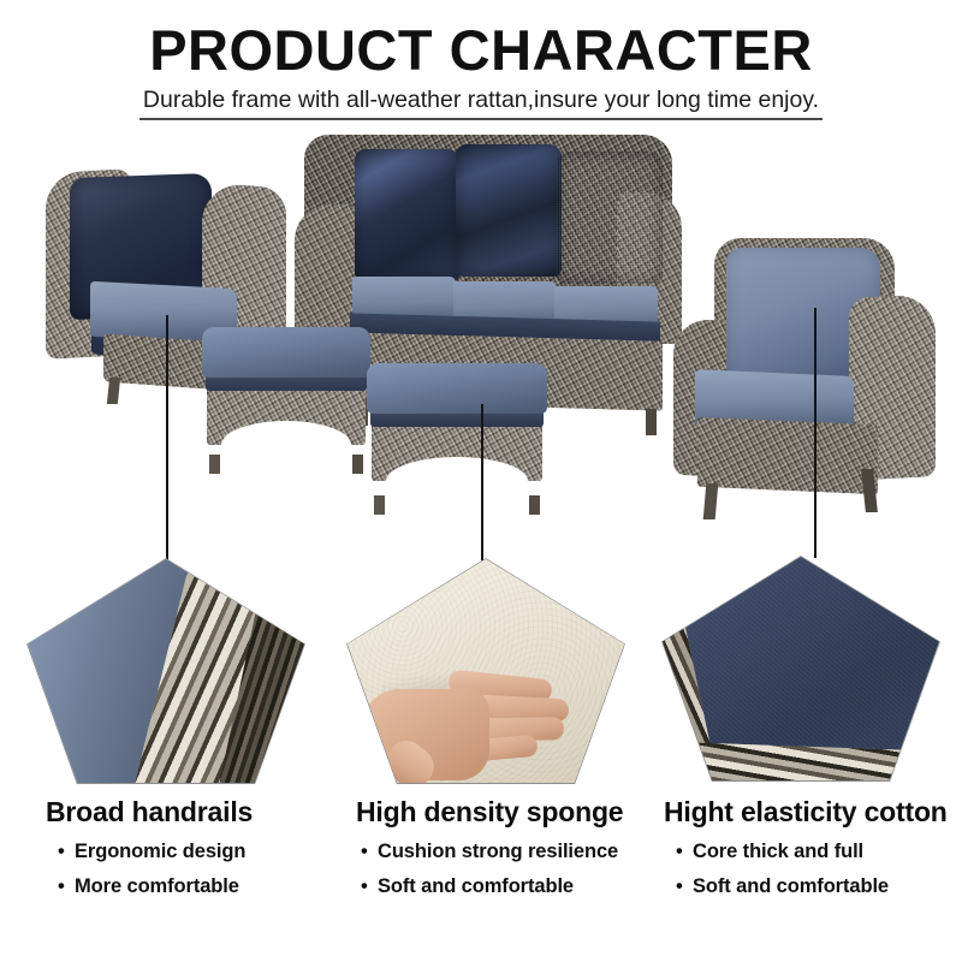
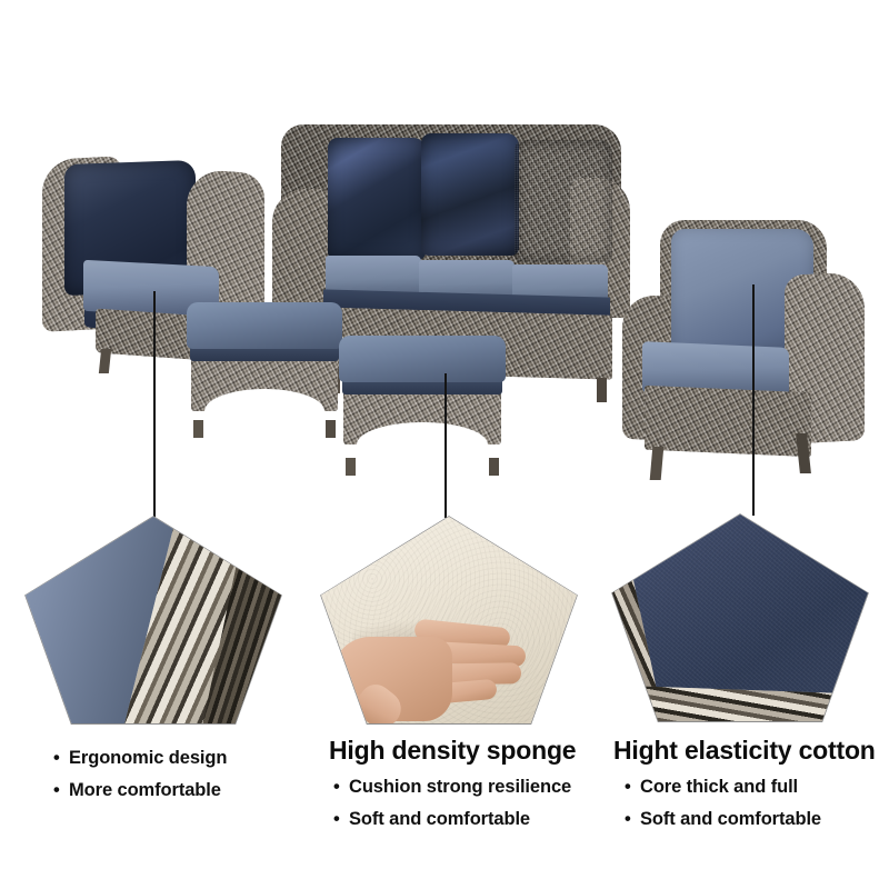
- PRODUCT CHARACTER
- Durable frame with all-weather rattan,insure your long time enjoy.
- Broad handrails
  •
  Ergonomic design
  •
  More comfortable
  High density sponge
  •
  Cushion strong resilience
  •
  Soft and comfortable
  Hight elasticity cotton
  •
  Core thick and full
  •
  Soft and comfortable
